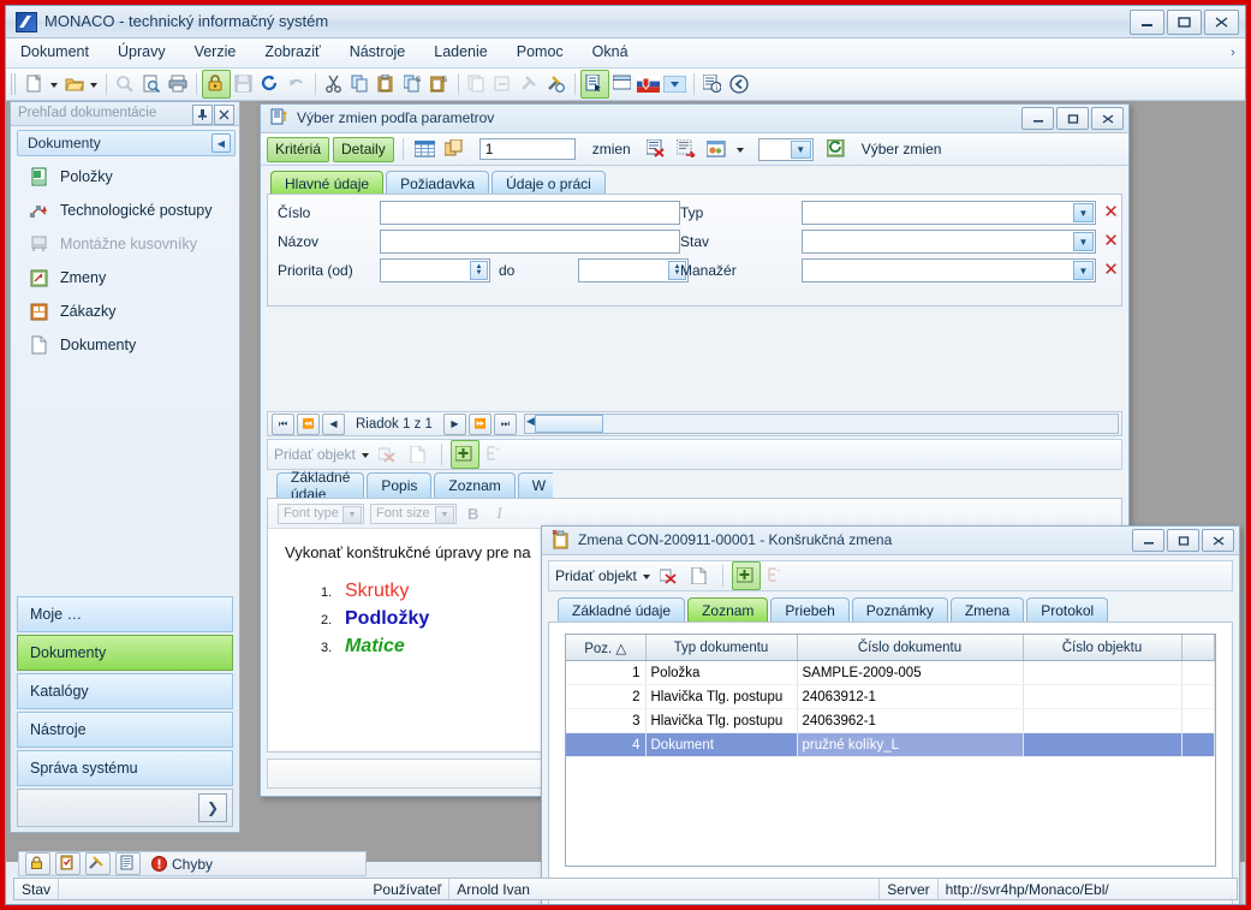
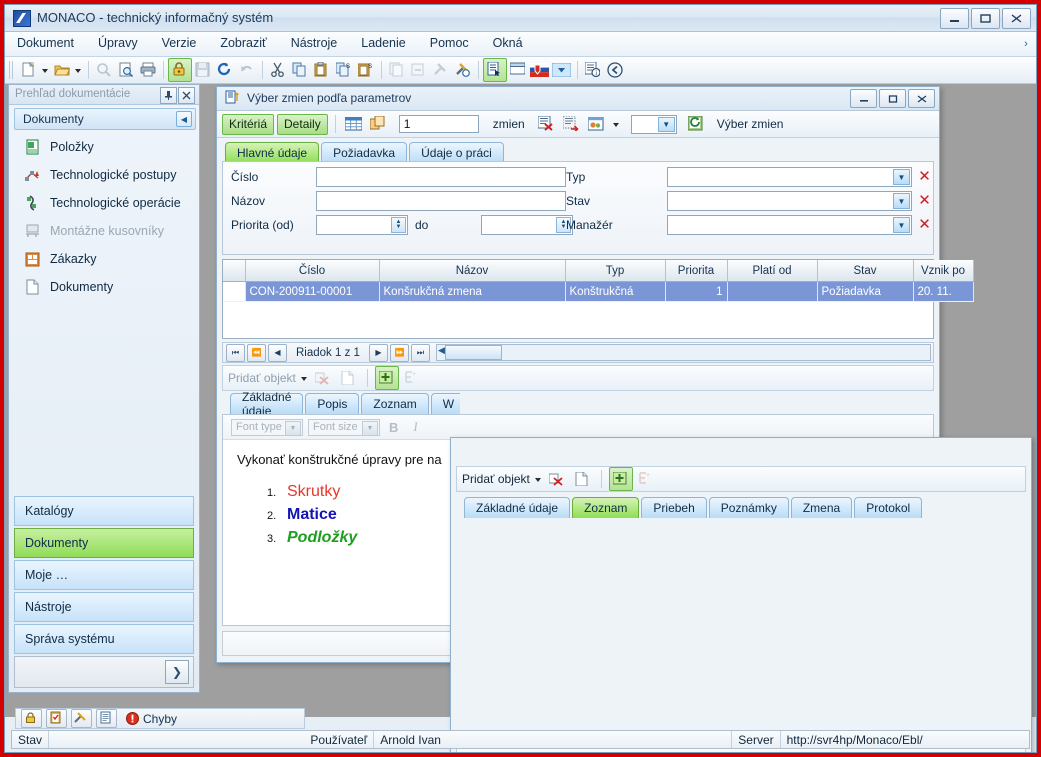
  MONACO - technický informačný systém
  Dokument
  Úpravy
  Verzie
  Zobraziť
  Nástroje
  Ladenie
  Pomoc
  Okná
  ›
  i
  Prehľad dokumentácie
  Dokumenty
  ◀
  Položky
  Technologické postupy
+ Technologické operácie
  Montážne kusovníky
- Zmeny
  Zákazky
  Dokumenty
- Moje …
+ Katalógy
  Dokumenty
- Katalógy
+ Moje …
  Nástroje
  Správa systému
  ❯
  Výber zmien podľa parametrov
  Kritériá
  Detaily
  1
  zmien
  ▼
  Výber zmien
  Hlavné údaje
  Požiadavka
  Údaje o práci
  Číslo
  Typ
  ▼
  ✕
  Názov
  Stav
  ▼
  ✕
  Priorita (od)
  do
  Manažér
  ▼
  ✕
+ 	Číslo	Názov	Typ	Priorita	Platí od	Stav	Vznik po
+ 	CON-200911-00001	Konšrukčná zmena	Konštrukčná	1		Požiadavka	20. 11.
  ⏮
  ⏪
  ◀
  Riadok 1 z 1
  ▶
  ⏩
  ⏭
  ◀
  Pridať objekt
  Základné údaje
  Popis
  Zoznam
  W
  Font type
  Font size
  B
  I
  Vykonať konštrukčné úpravy pre na
  1.
  Skrutky
  2.
- Podložky
+ Matice
  3.
- Matice
+ Podložky
- Zmena CON-200911-00001 - Konšrukčná zmena
  Pridať objekt
  Základné údaje
  Zoznam
  Priebeh
  Poznámky
  Zmena
  Protokol
- Poz. △	Typ dokumentu	Číslo dokumentu	Číslo objektu
- 1	Položka	SAMPLE-2009-005
- 2	Hlavička Tlg. postupu	24063912-1
- 3	Hlavička Tlg. postupu	24063962-1
- 4	Dokument	pružné kolíky_L
  Chyby
  Stav
  Používateľ
  Arnold Ivan
  Server
  http://svr4hp/Monaco/Ebl/
